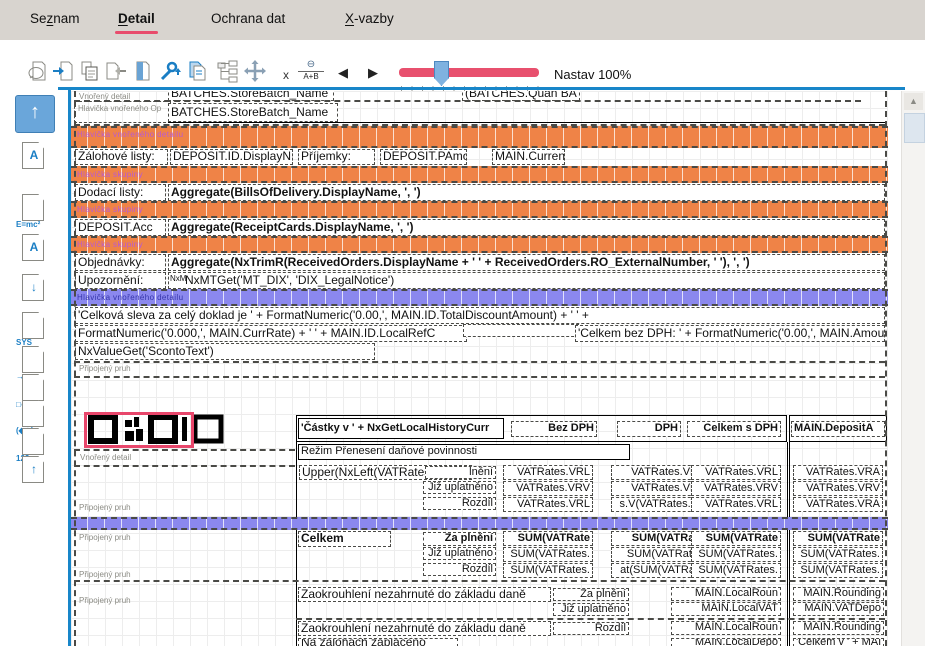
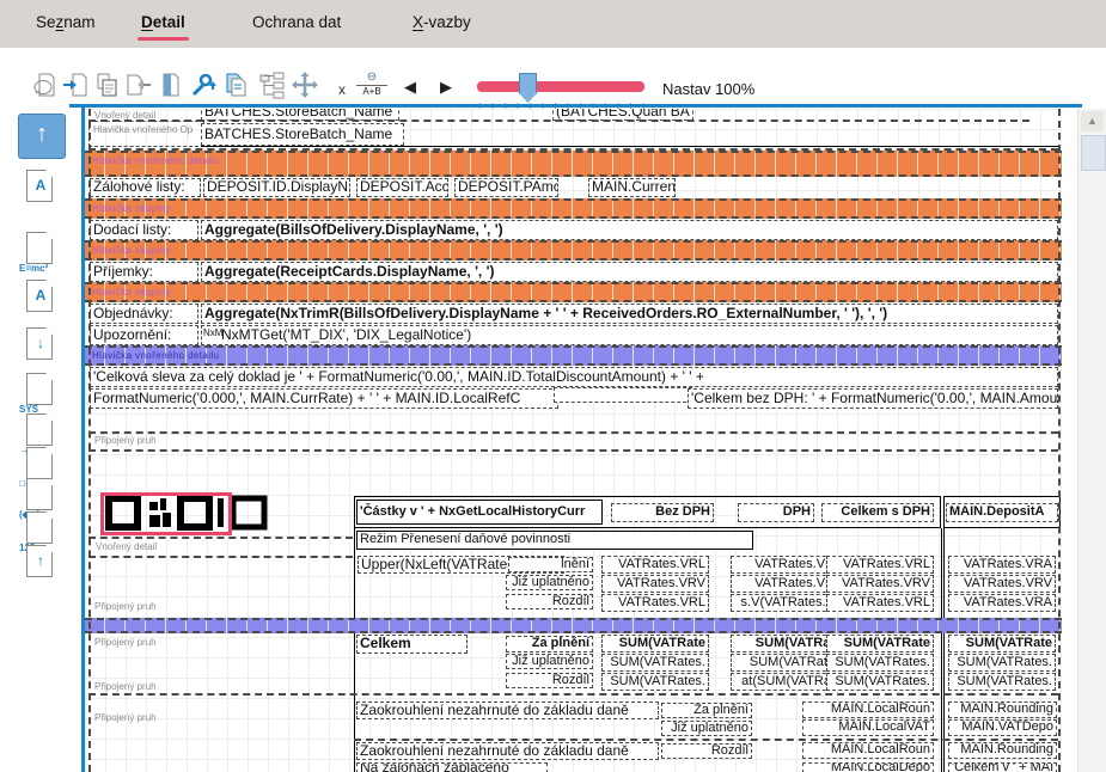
  Seznam
  Detail
  Ochrana dat
  X-vazby
  x
  ⊖
  A+B
  ◀
  ▶
  Nastav 100%
  ↑
  A
  E=mc²
  A
  ↓
  SYS
  ↑
  BATCHES.StoreBatch_Name
  (BATCHES.Quan BAT
  Vnořený detail
  Hlavička vnořeného Op
  BATCHES.StoreBatch_Name
  Hlavička vnořeného detailu
  Zálohové listy:
  DEPOSIT.ID.DisplayN
- Příjemky:
+ DEPOSIT.Acc
  DEPOSIT.PAmo
  MAIN.Curren
  Hlavička skupiny
  Dodací listy:
  Aggregate(BillsOfDelivery.DisplayName, ', ')
  Hlavička skupiny
- DEPOSIT.Acc
+ Příjemky:
  Aggregate(ReceiptCards.DisplayName, ', ')
  Hlavička skupiny
  Objednávky:
- Aggregate(NxTrimR(ReceivedOrders.DisplayName + ' ' + ReceivedOrders.RO_ExternalNumber, ' '), ', ')
+ Aggregate(NxTrimR(BillsOfDelivery.DisplayName + ' ' + ReceivedOrders.RO_ExternalNumber, ' '), ', ')
  Upozornění:
  NxMTGet('MT_DIX', 'DIX_LegalNotice')
  NxM
  Hlavička vnořeného detailu
  'Celková sleva za celý doklad je ' + FormatNumeric('0.00,', MAIN.ID.TotalDiscountAmount) + ' ' +
  FormatNumeric('0.000,', MAIN.CurrRate) + ' ' + MAIN.ID.LocalRefC
  'Celkem bez DPH: ' + FormatNumeric('0.00,', MAIN.Amou
- NxValueGet('ScontoText')
  Připojený pruh
  Vnořený detail
  'Částky v ' + NxGetLocalHistoryCurr
  Bez DPH
  DPH
  Celkem s DPH
  MAIN.DepositA
  Režim Přenesení daňové povinnosti
  Upper(NxLeft(VATRate
  lnění
  VATRates.VRL
  VATRates.V
  VATRates.VRL
  VATRates.VRA
  Již uplatněno
  VATRates.VRV
  VATRates.V
  VATRates.VRV
  VATRates.VRV
  Rozdíl
  VATRates.VRL
  s.V(VATRates.
  VATRates.VRL
  VATRates.VRA
  Připojený pruh
  Připojený pruh
  Celkem
  Za plnění
  SUM(VATRate
  SUM(VATR
  SUM(VATRate
  SUM(VATRate
  Již uplatněno
  SUM(VATRates.
  SUM(VATRa
  SUM(VATRates.
  SUM(VATRates.
  Rozdíl
  SUM(VATRates.
  at(SUM(VATR
  SUM(VATRates.
  SUM(VATRates.
  Připojený pruh
  Připojený pruh
  Zaokrouhlení nezahrnuté do základu daně
  Za plnění
  MAIN.LocalRoun
  MAIN.Rounding
  Již uplatněno
  MAIN.LocalVAT
  MAIN.VATDepo
  Zaokrouhlení nezahrnuté do základu daně
  Rozdíl
  MAIN.LocalRoun
  MAIN.Rounding
  Na zálohách zaplaceno
  MAIN.LocalDepo
  'Celkem v ' + MAI
  ▲
